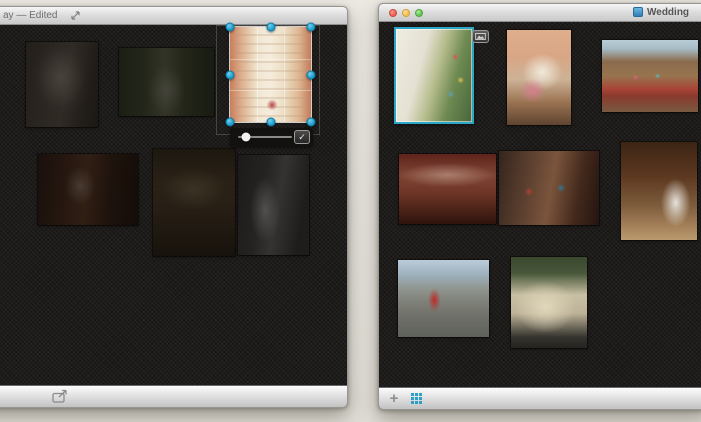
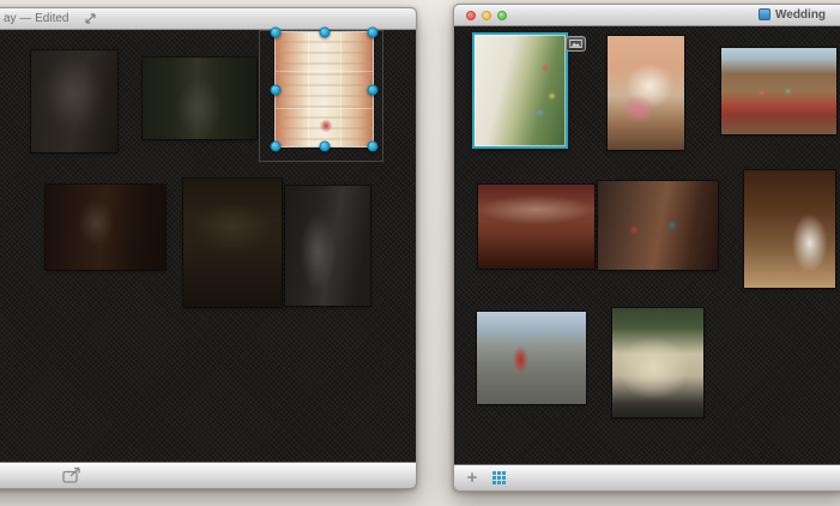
  ay — Edited
- ✓
  Wedding
  +
